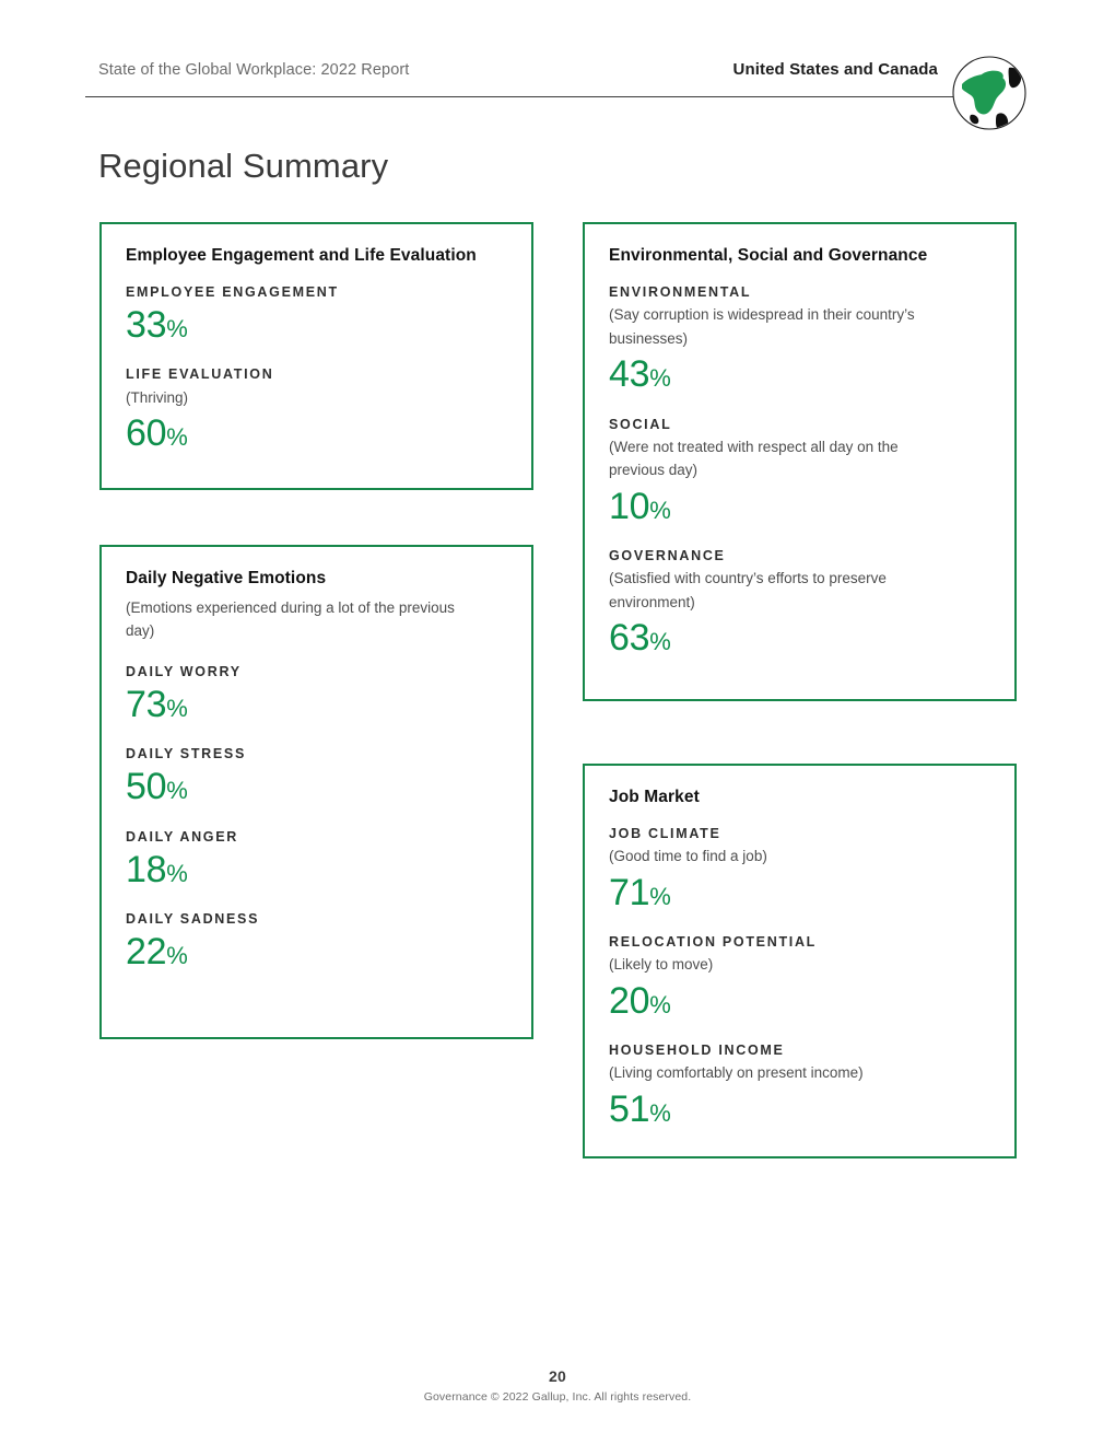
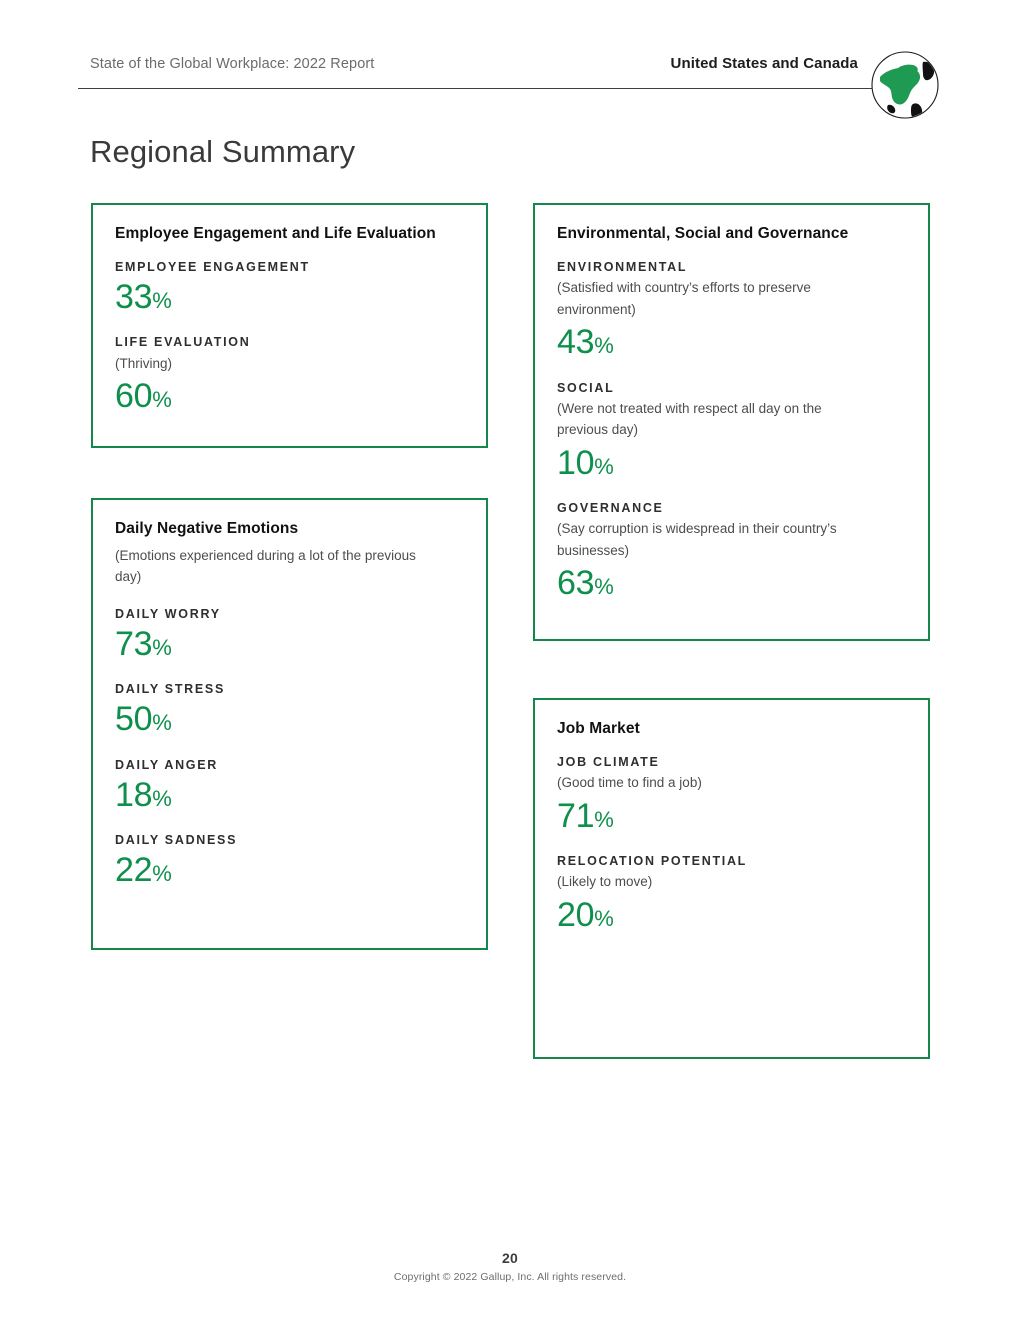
  State of the Global Workplace: 2022 Report
  United States and Canada
  Regional Summary
  Employee Engagement and Life Evaluation
  EMPLOYEE ENGAGEMENT
  33%
  LIFE EVALUATION
  (Thriving)
  60%
  Daily Negative Emotions
  (Emotions experienced during a lot of the previous day)
  DAILY WORRY
  73%
  DAILY STRESS
  50%
  DAILY ANGER
  18%
  DAILY SADNESS
  22%
  Environmental, Social and Governance
  ENVIRONMENTAL
- (Say corruption is widespread in their country’s businesses)
+ (Satisfied with country’s efforts to preserve environment)
  43%
  SOCIAL
  (Were not treated with respect all day on the previous day)
  10%
  GOVERNANCE
- (Satisfied with country’s efforts to preserve environment)
+ (Say corruption is widespread in their country’s businesses)
  63%
  Job Market
  JOB CLIMATE
  (Good time to find a job)
  71%
  RELOCATION POTENTIAL
  (Likely to move)
  20%
- HOUSEHOLD INCOME
- (Living comfortably on present income)
- 51%
  20
- Governance © 2022 Gallup, Inc. All rights reserved.
+ Copyright © 2022 Gallup, Inc. All rights reserved.
